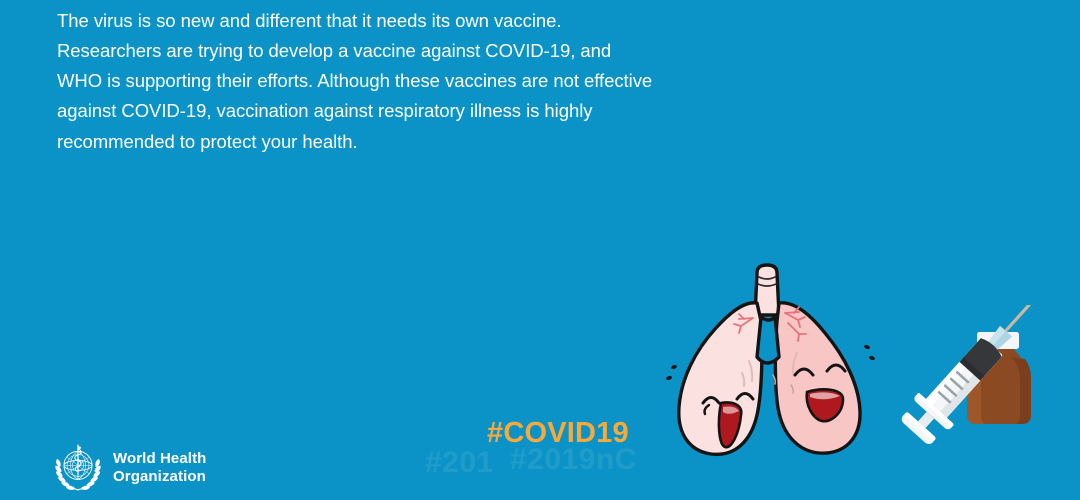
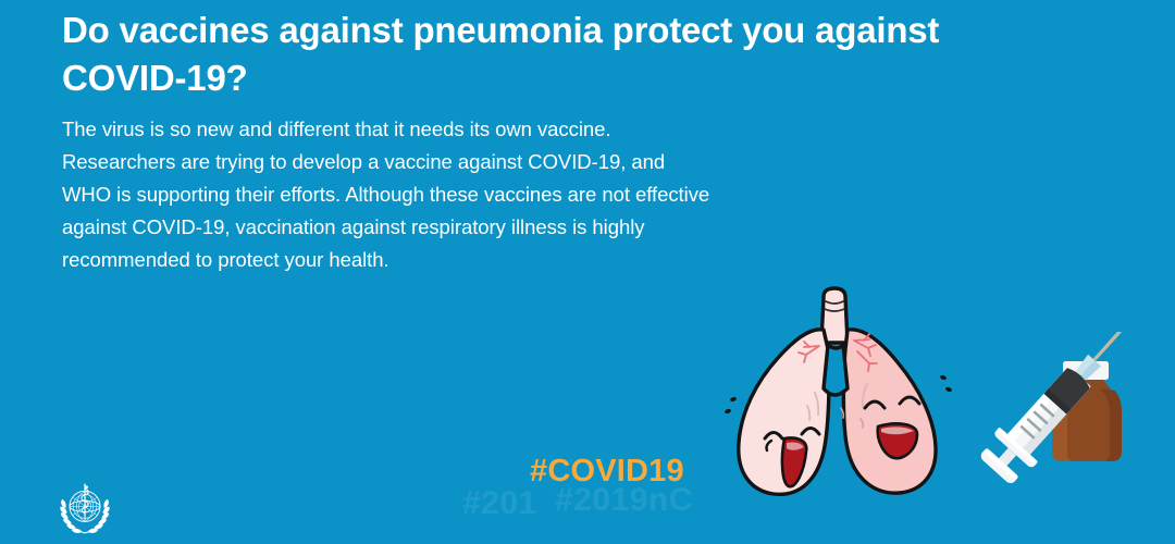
+ Do vaccines against pneumonia protect you against COVID-19?
  The virus is so new and different that it needs its own vaccine. Researchers are trying to develop a vaccine against COVID-19, and WHO is supporting their efforts. Although these vaccines are not effective against COVID-19, vaccination against respiratory illness is highly recommended to protect your health.
  #COVID19
- World Health
- Organization
